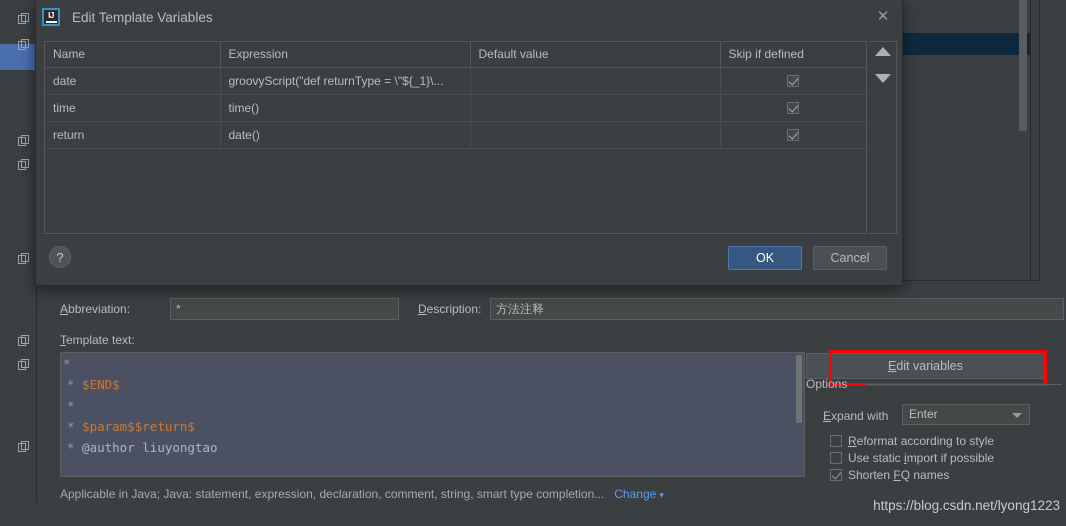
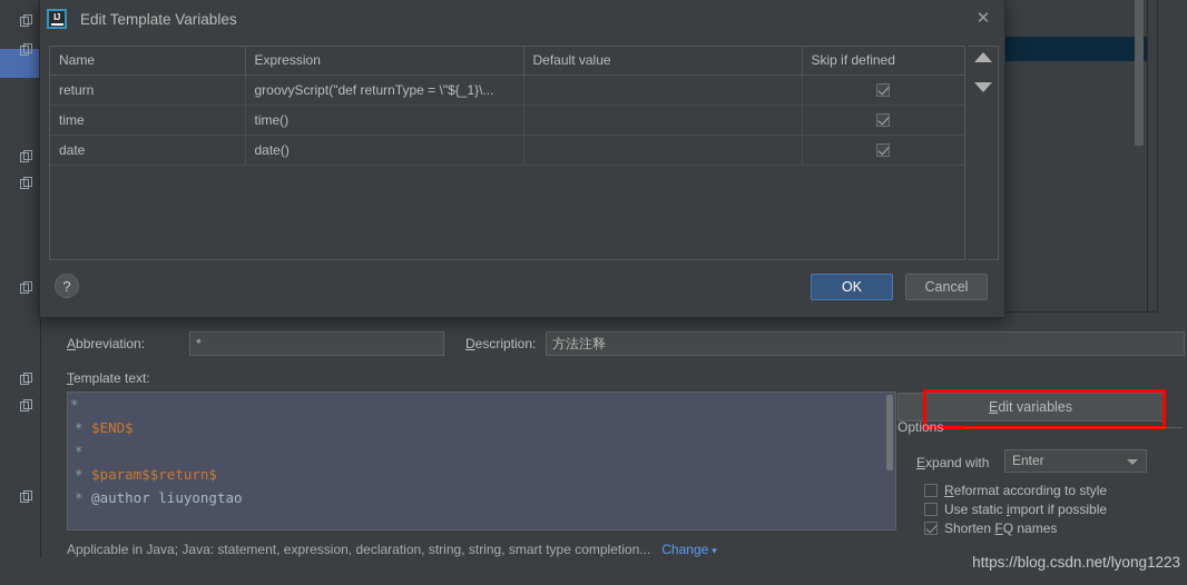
  Abbreviation:
  *
  Description:
  方法注释
  Template text:
  *
  * $END$
  *
  * $param$$return$
  * @author liuyongtao
  Edit variables
  Options
  Expand with
  Enter
  Reformat according to style
  Use static import if possible
  Shorten FQ names
- Applicable in Java; Java: statement, expression, declaration, comment, string, smart type completion...
+ Applicable in Java; Java: statement, expression, declaration, string, string, smart type completion...
  Change ▾
  https://blog.csdn.net/lyong1223
  IJ
  Edit Template Variables
  ✕
  Name	Expression	Default value	Skip if defined
- date	groovyScript("def returnType = \"${_1}\...
+ return	groovyScript("def returnType = \"${_1}\...
  time	time()
- return	date()
+ date	date()
  ?
  OK
  Cancel
